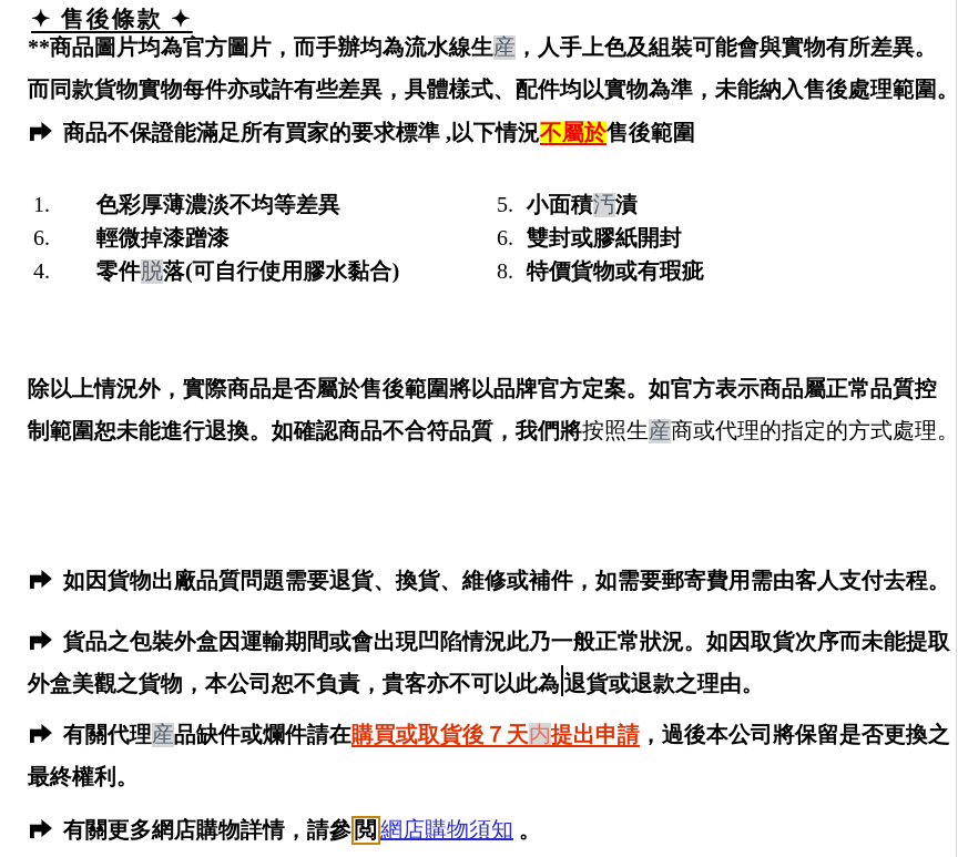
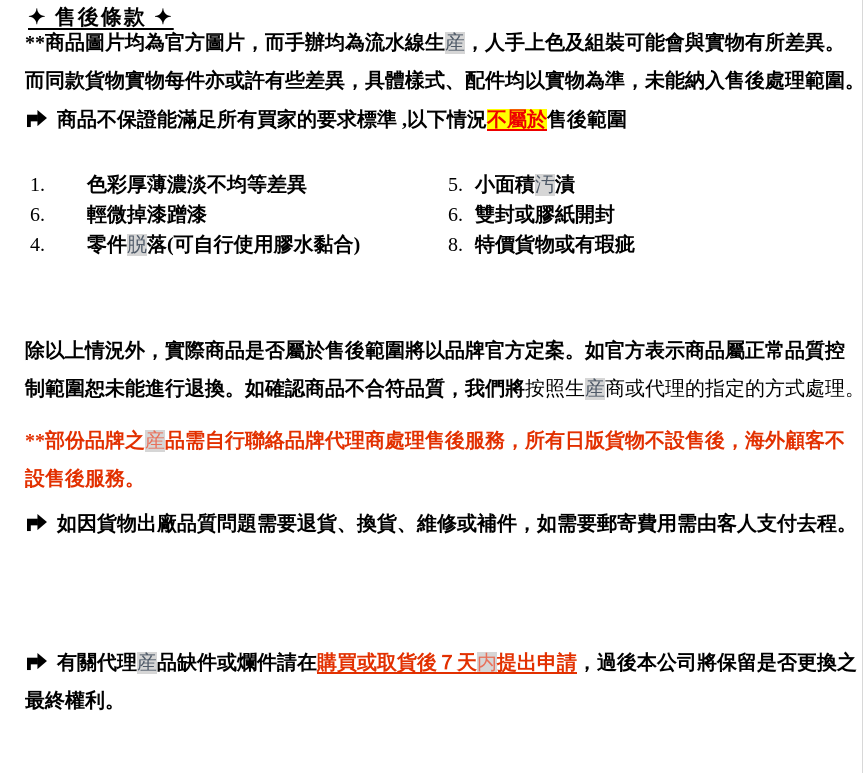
  ✦ 售後條款 ✦
  **商品圖片均為官方圖片，而手辦均為流水線生産，人手上色及組裝可能會與實物有所差異。
  而同款貨物實物每件亦或許有些差異，具體樣式、配件均以實物為準，未能納入售後處理範圍。
  商品不保證能滿足所有買家的要求標準 ,以下情況不屬於售後範圍
  1. 色彩厚薄濃淡不均等差異
  5. 小面積汚漬
  6. 輕微掉漆蹭漆
  6. 雙封或膠紙開封
  4. 零件脱落(可自行使用膠水黏合)
  8. 特價貨物或有瑕疵
  除以上情況外，實際商品是否屬於售後範圍將以品牌官方定案。如官方表示商品屬正常品質控
  制範圍恕未能進行退換。如確認商品不合符品質，我們將按照生産商或代理的指定的方式處理。
+ **部份品牌之産品需自行聯絡品牌代理商處理售後服務，所有日版貨物不設售後，海外顧客不
+ 設售後服務。
  如因貨物出廠品質問題需要退貨、換貨、維修或補件，如需要郵寄費用需由客人支付去程。
- 貨品之包裝外盒因運輸期間或會出現凹陷情況此乃一般正常狀況。如因取貨次序而未能提取
- 外盒美觀之貨物，本公司恕不負責，貴客亦不可以此為 退貨或退款之理由。
  有關代理産品缺件或爛件請在購買或取貨後７天内提出申請，過後本公司將保留是否更換之
  最終權利。
- 有關更多網店購物詳情，請參 閲 網店購物須知 。
